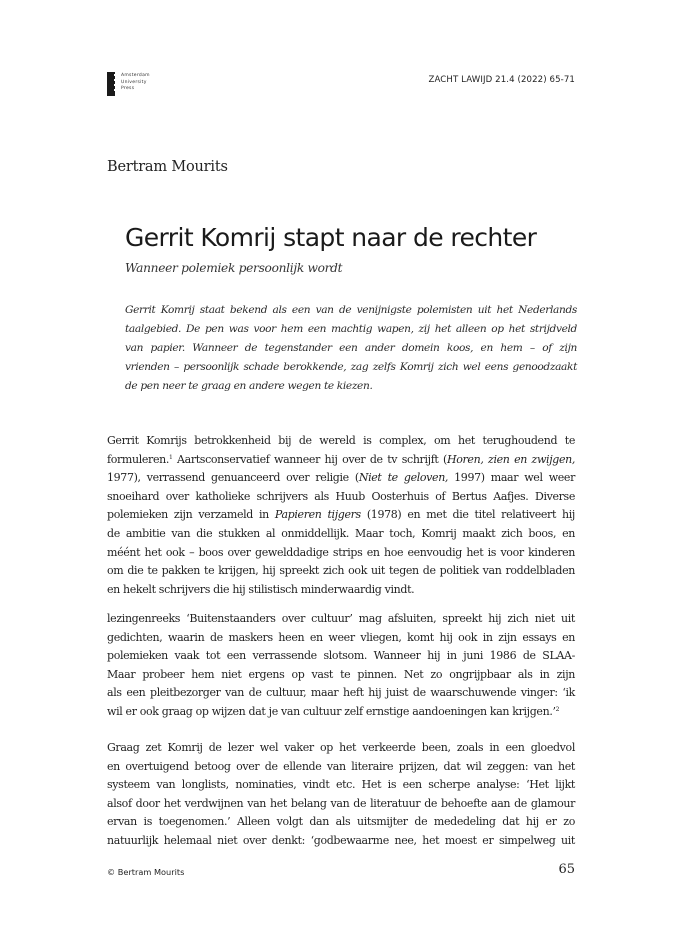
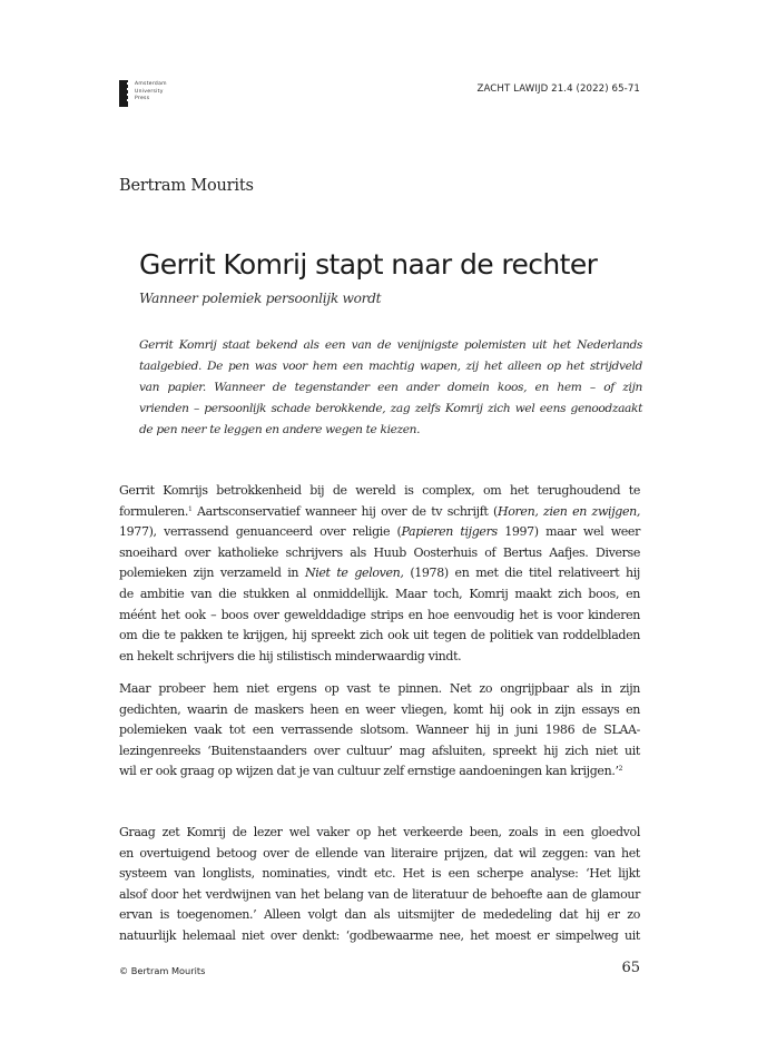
  ZACHT LAWIJD 21.4 (2022) 65-71
  Bertram Mourits
  Gerrit Komrij stapt naar de rechter
  Wanneer polemiek persoonlijk wordt
  Gerrit Komrij staat bekend als een van de venijnigste polemisten uit het Nederlands
  taalgebied. De pen was voor hem een machtig wapen, zij het alleen op het strijdveld
  van papier. Wanneer de tegenstander een ander domein koos, en hem – of zijn
  vrienden – persoonlijk schade berokkende, zag zelfs Komrij zich wel eens genoodzaakt
- de pen neer te graag en andere wegen te kiezen.
+ de pen neer te leggen en andere wegen te kiezen.
  Gerrit Komrijs betrokkenheid bij de wereld is complex, om het terughoudend te
  formuleren. Aartsconservatief wanneer hij over de tv schrijft (Horen, zien en zwijgen,
- 1977), verrassend genuanceerd over religie (Niet te geloven, 1997) maar wel weer
+ 1977), verrassend genuanceerd over religie (Papieren tijgers 1997) maar wel weer
  snoeihard over katholieke schrijvers als Huub Oosterhuis of Bertus Aafjes. Diverse
- polemieken zijn verzameld in Papieren tijgers (1978) en met die titel relativeert hij
+ polemieken zijn verzameld in Niet te geloven, (1978) en met die titel relativeert hij
  de ambitie van die stukken al onmiddellijk. Maar toch, Komrij maakt zich boos, en
  méént het ook – boos over gewelddadige strips en hoe eenvoudig het is voor kinderen
  om die te pakken te krijgen, hij spreekt zich ook uit tegen de politiek van roddelbladen
  en hekelt schrijvers die hij stilistisch minderwaardig vindt.
- lezingenreeks ‘Buitenstaanders over cultuur’ mag afsluiten, spreekt hij zich niet uit
+ Maar probeer hem niet ergens op vast te pinnen. Net zo ongrijpbaar als in zijn
  gedichten, waarin de maskers heen en weer vliegen, komt hij ook in zijn essays en
  polemieken vaak tot een verrassende slotsom. Wanneer hij in juni 1986 de SLAA-
- Maar probeer hem niet ergens op vast te pinnen. Net zo ongrijpbaar als in zijn
+ lezingenreeks ‘Buitenstaanders over cultuur’ mag afsluiten, spreekt hij zich niet uit
- als een pleitbezorger van de cultuur, maar heft hij juist de waarschuwende vinger: ‘ik
  wil er ook graag op wijzen dat je van cultuur zelf ernstige aandoeningen kan krijgen.’
  Graag zet Komrij de lezer wel vaker op het verkeerde been, zoals in een gloedvol
  en overtuigend betoog over de ellende van literaire prijzen, dat wil zeggen: van het
  systeem van longlists, nominaties, vindt etc. Het is een scherpe analyse: ‘Het lijkt
  alsof door het verdwijnen van het belang van de literatuur de behoefte aan de glamour
  ervan is toegenomen.’ Alleen volgt dan als uitsmijter de mededeling dat hij er zo
  natuurlijk helemaal niet over denkt: ‘godbewaarme nee, het moest er simpelweg uit
  © Bertram Mourits
  65
